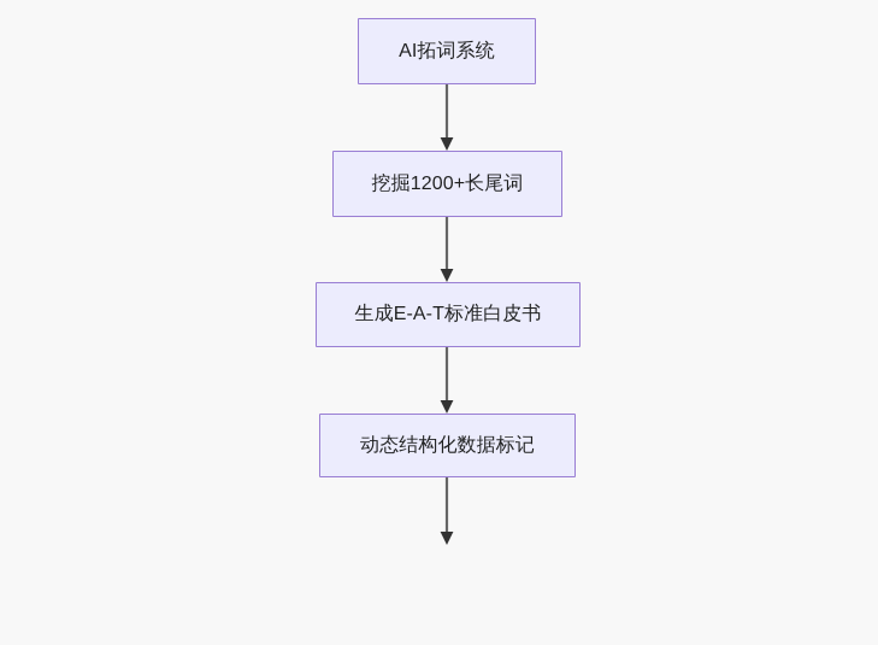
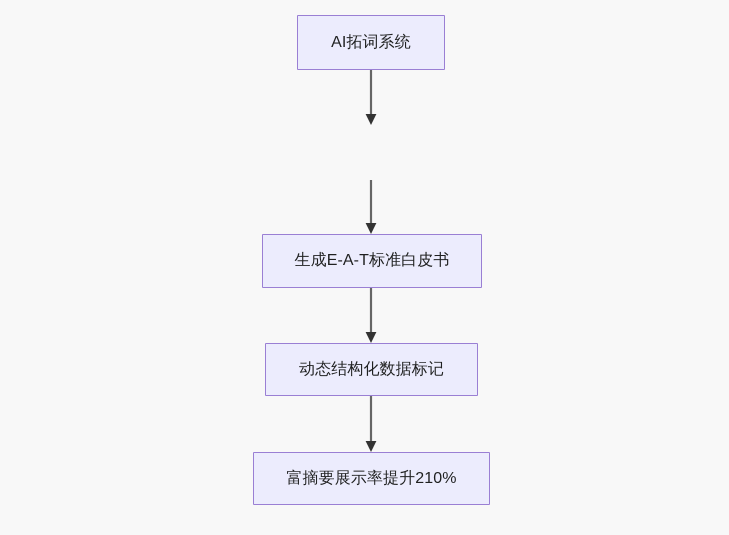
  AI拓词系统
- 挖掘1200+长尾词
  生成E-A-T标准白皮书
  动态结构化数据标记
+ 富摘要展示率提升210%
